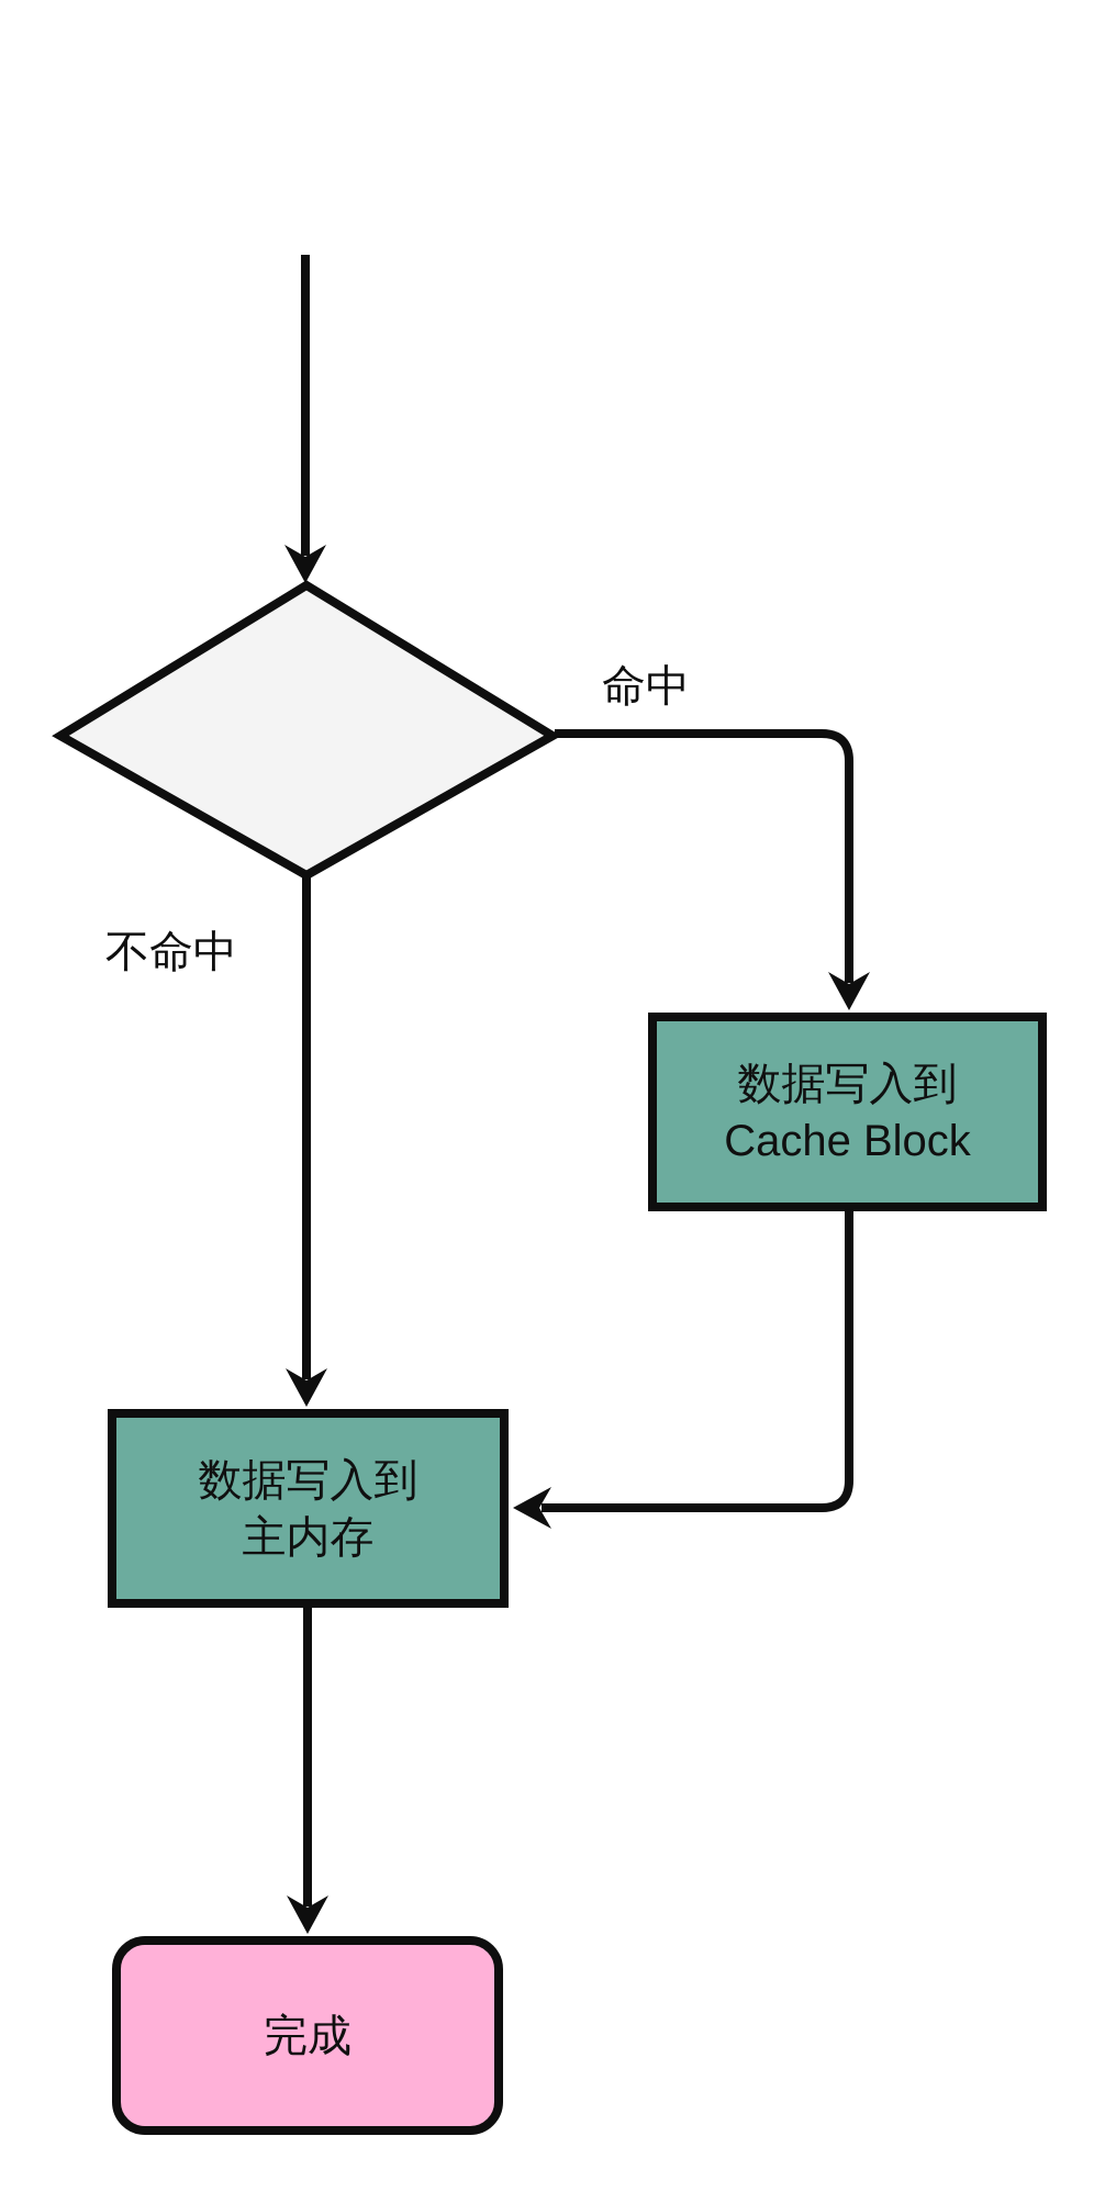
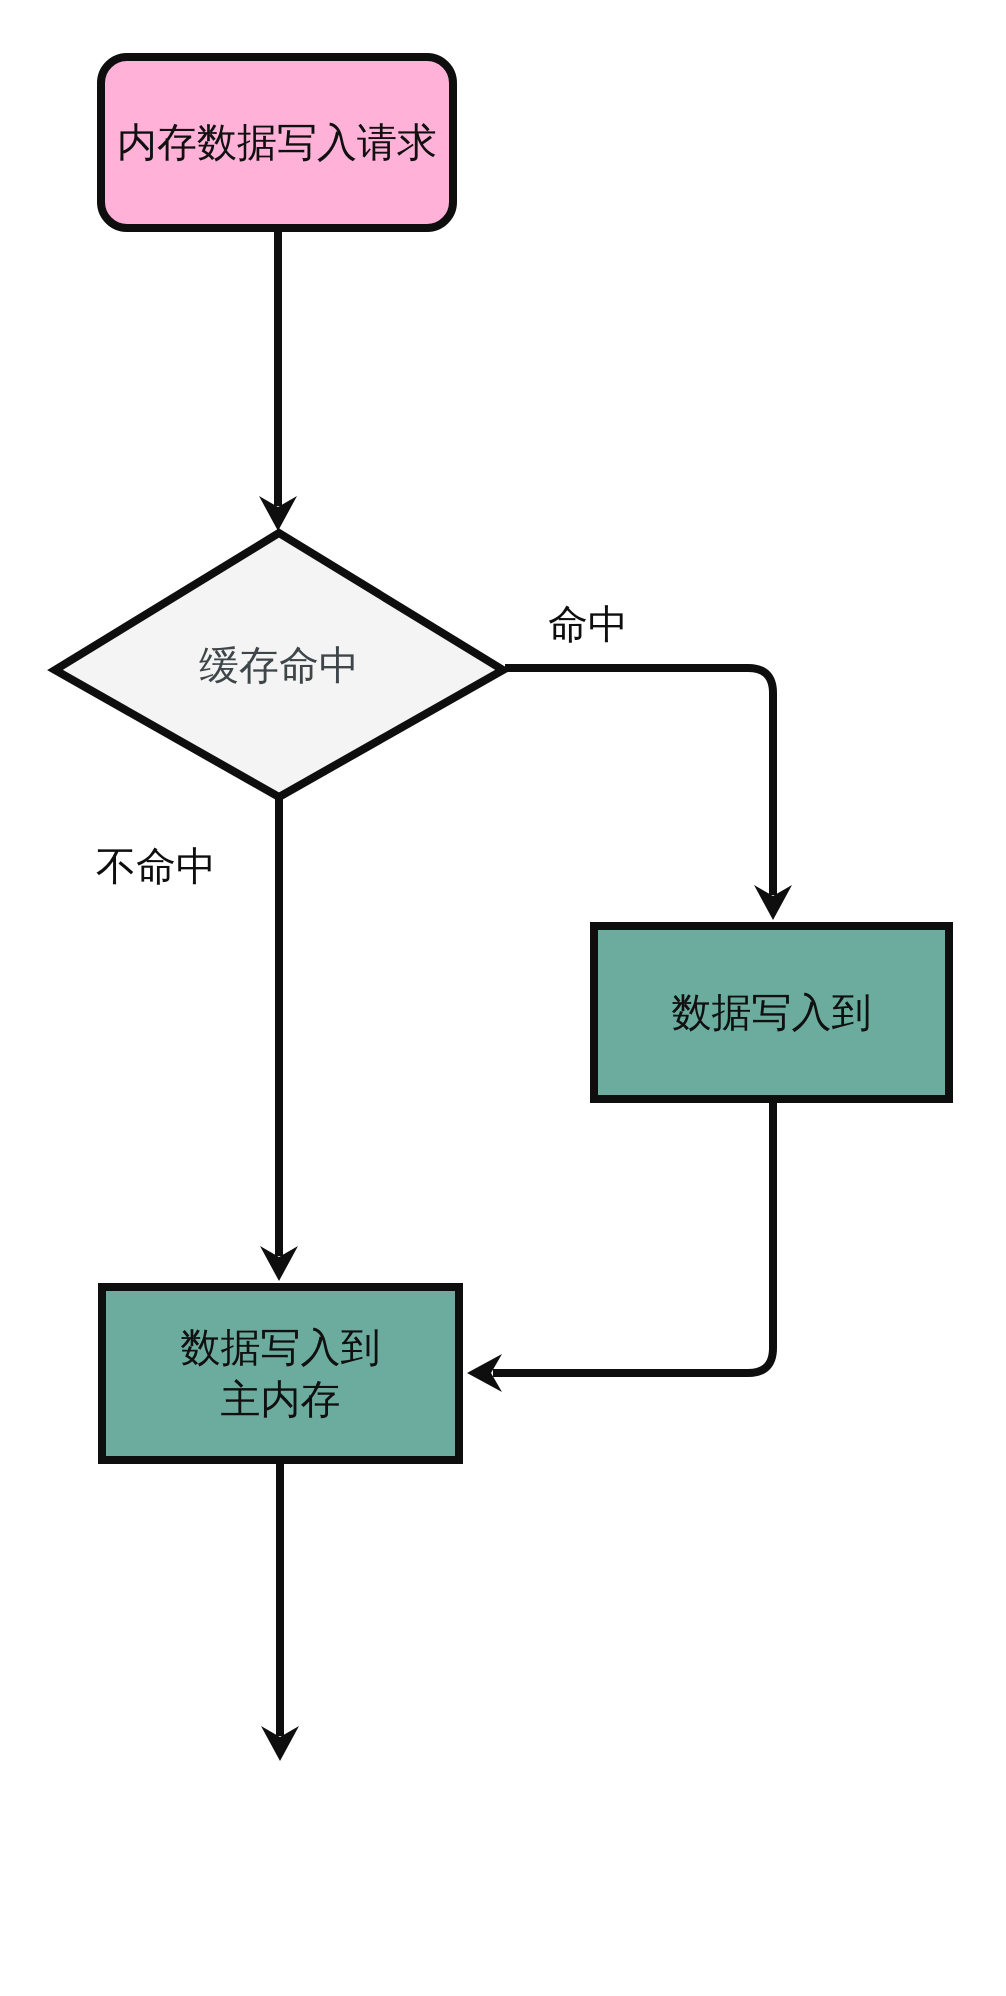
+ 内存数据写入请求
+ 缓存命中
  命中
  不命中
  数据写入到
- Cache Block
  数据写入到
  主内存
- 完成
